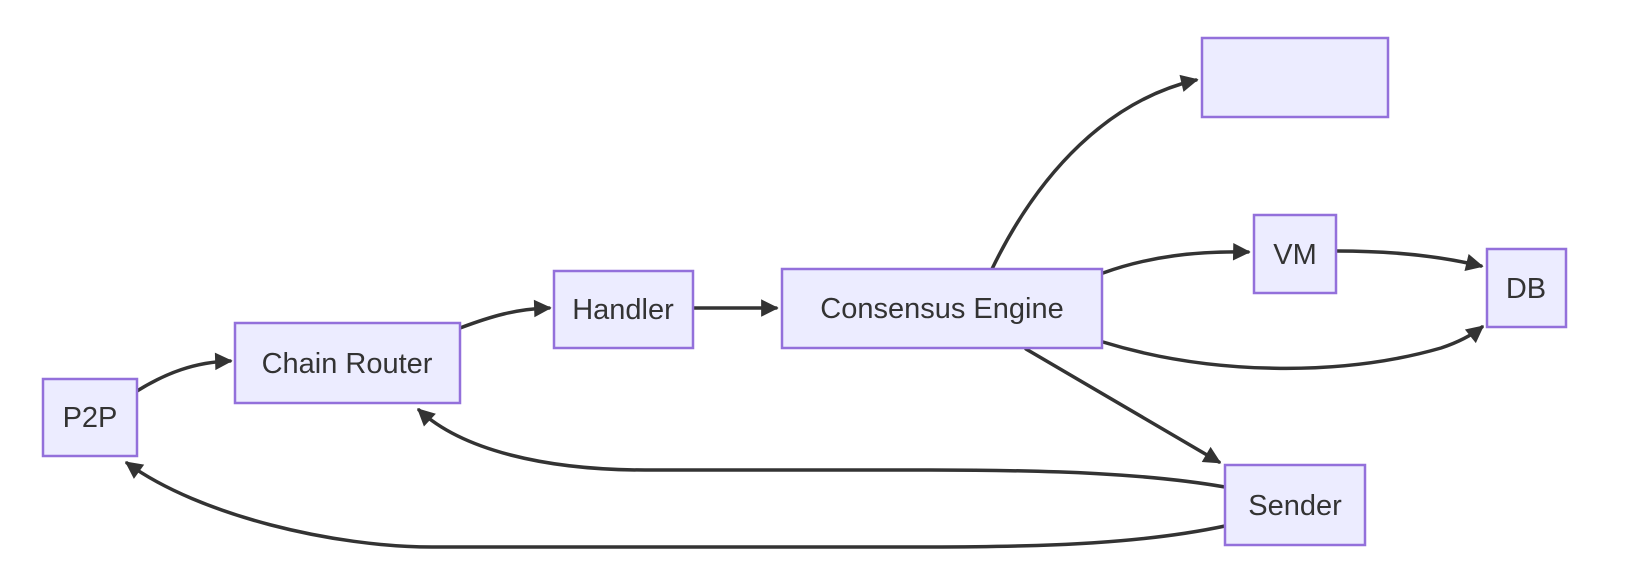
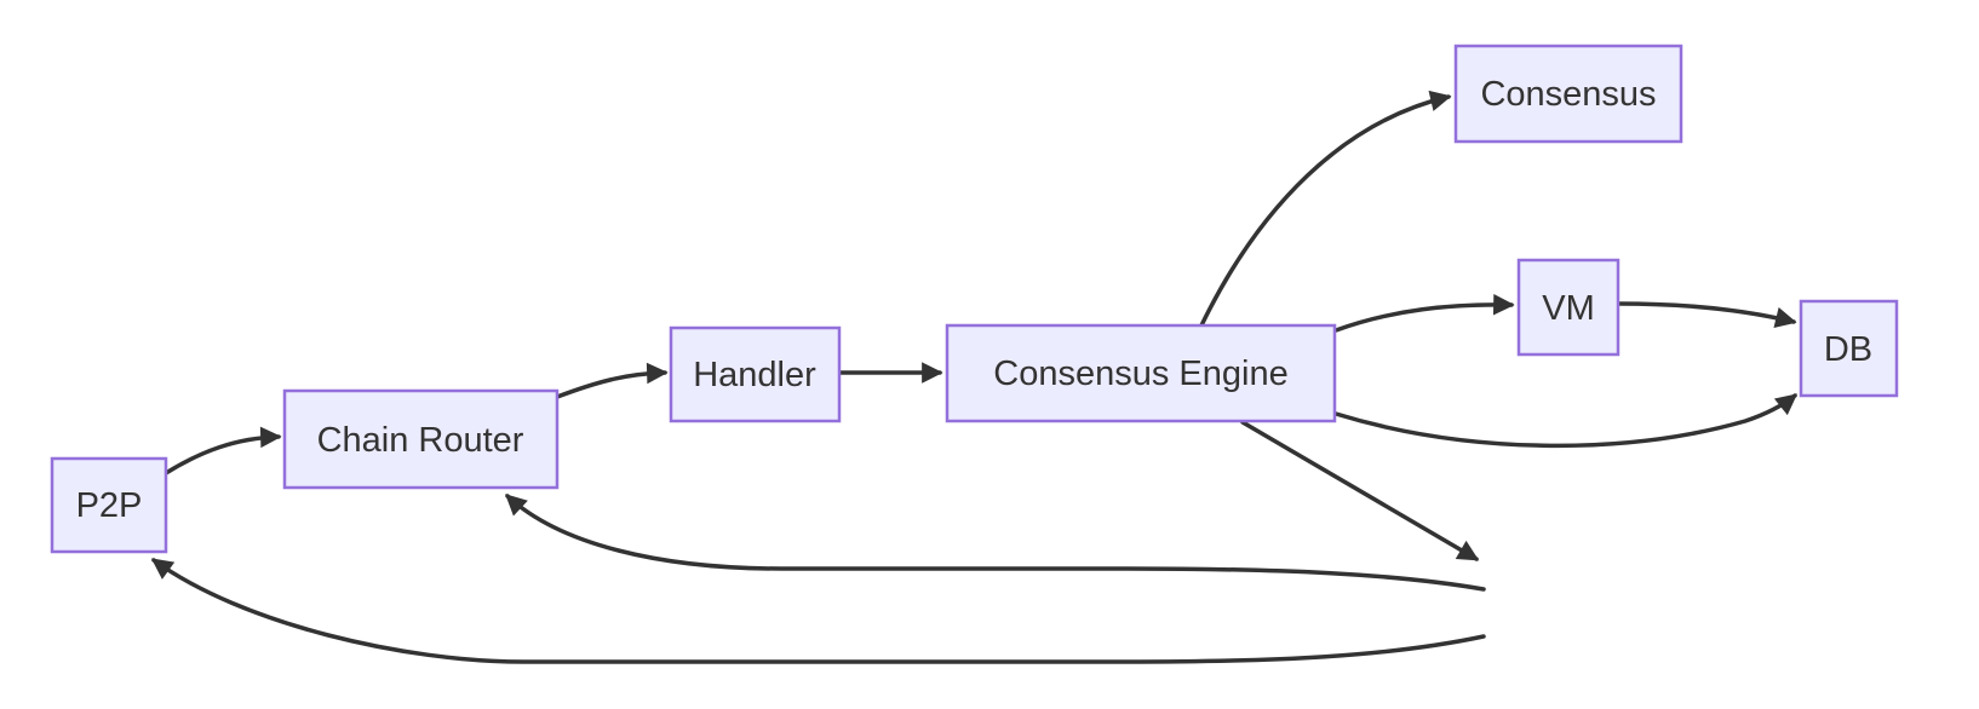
  P2P
  Chain Router
  Handler
  Consensus Engine
+ Consensus
  VM
  DB
- Sender
